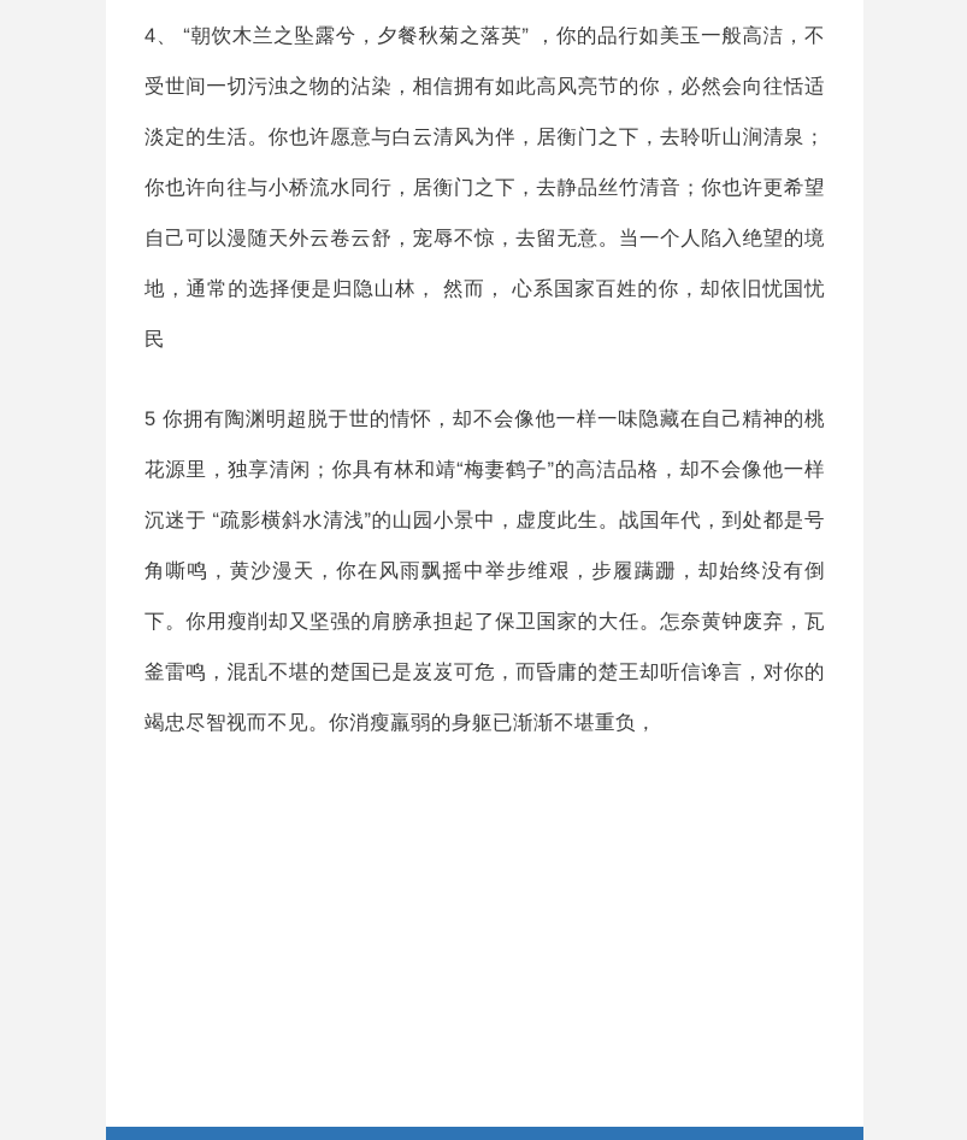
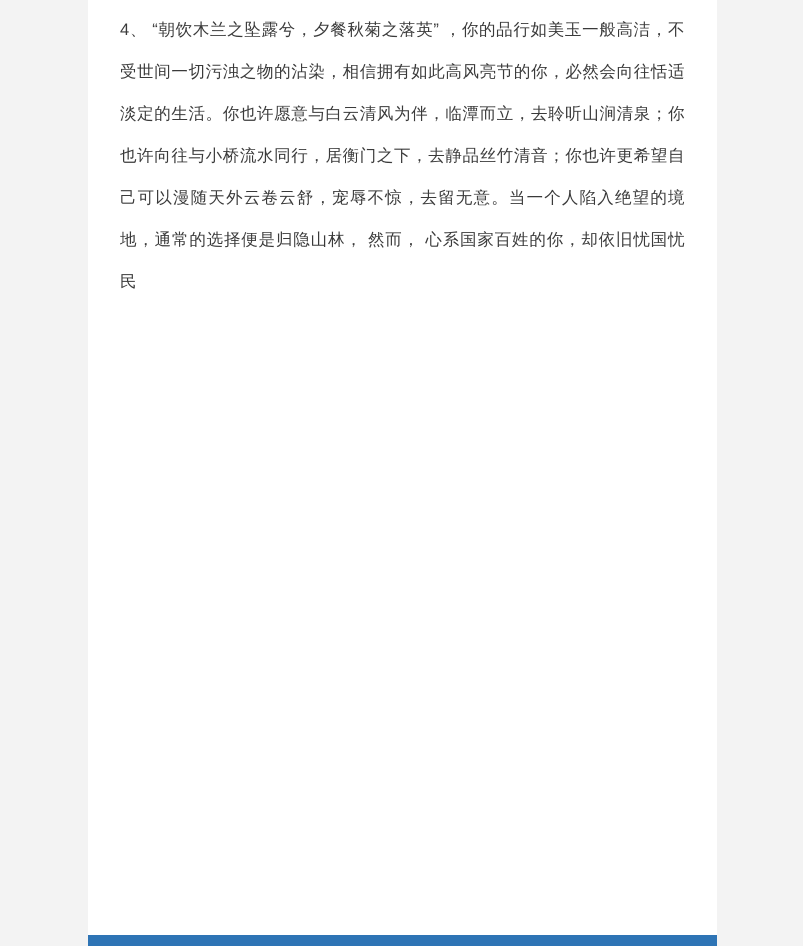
- 4、 “朝饮木兰之坠露兮，夕餐秋菊之落英” ，你的品行如美玉一般高洁，不受世间一切污浊之物的沾染，相信拥有如此高风亮节的你，必然会向往恬适淡定的生活。你也许愿意与白云清风为伴，居衡门之下，去聆听山涧清泉；你也许向往与小桥流水同行，居衡门之下，去静品丝竹清音；你也许更希望自己可以漫随天外云卷云舒，宠辱不惊，去留无意。当一个人陷入绝望的境地，通常的选择便是归隐山林， 然而， 心系国家百姓的你，却依旧忧国忧民
+ 4、 “朝饮木兰之坠露兮，夕餐秋菊之落英” ，你的品行如美玉一般高洁，不受世间一切污浊之物的沾染，相信拥有如此高风亮节的你，必然会向往恬适淡定的生活。你也许愿意与白云清风为伴，临潭而立，去聆听山涧清泉；你也许向往与小桥流水同行，居衡门之下，去静品丝竹清音；你也许更希望自己可以漫随天外云卷云舒，宠辱不惊，去留无意。当一个人陷入绝望的境地，通常的选择便是归隐山林， 然而， 心系国家百姓的你，却依旧忧国忧民
- 5 你拥有陶渊明超脱于世的情怀，却不会像他一样一味隐藏在自己精神的桃花源里，独享清闲；你具有林和靖“梅妻鹤子”的高洁品格，却不会像他一样沉迷于 “疏影横斜水清浅”的山园小景中，虚度此生。战国年代，到处都是号角嘶鸣，黄沙漫天，你在风雨飘摇中举步维艰，步履蹒跚，却始终没有倒下。你用瘦削却又坚强的肩膀承担起了保卫国家的大任。怎奈黄钟废弃，瓦釜雷鸣，混乱不堪的楚国已是岌岌可危，而昏庸的楚王却听信谗言，对你的竭忠尽智视而不见。你消瘦羸弱的身躯已渐渐不堪重负，
